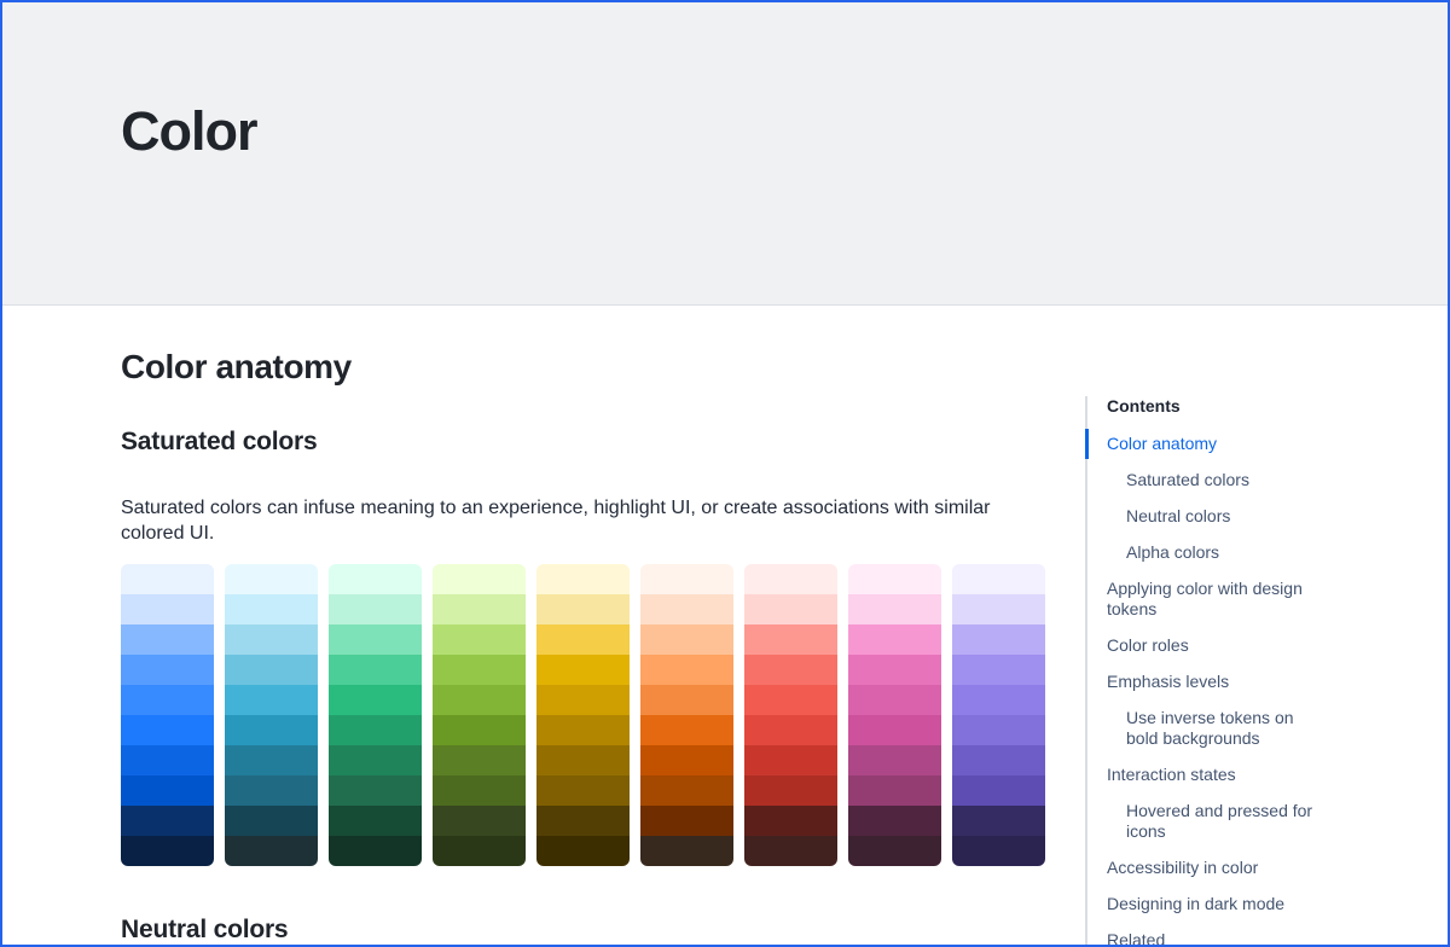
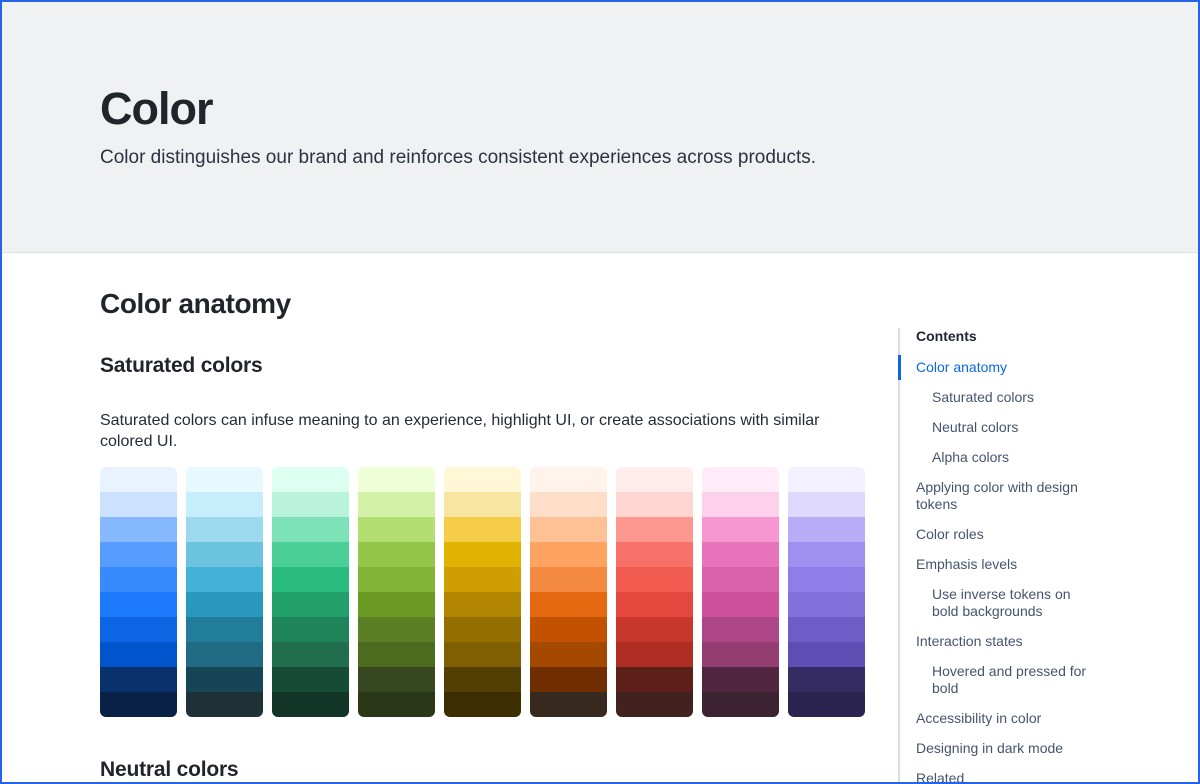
  Color
+ Color distinguishes our brand and reinforces consistent experiences across products.
  Color anatomy
  Saturated colors
  Saturated colors can infuse meaning to an experience, highlight UI, or create associations with similar colored UI.
  Neutral colors
  Contents
  Color anatomy
  Saturated colors
  Neutral colors
  Alpha colors
  Applying color with design tokens
  Color roles
  Emphasis levels
  Use inverse tokens on bold backgrounds
  Interaction states
- Hovered and pressed for icons
+ Hovered and pressed for bold
  Accessibility in color
  Designing in dark mode
  Related
